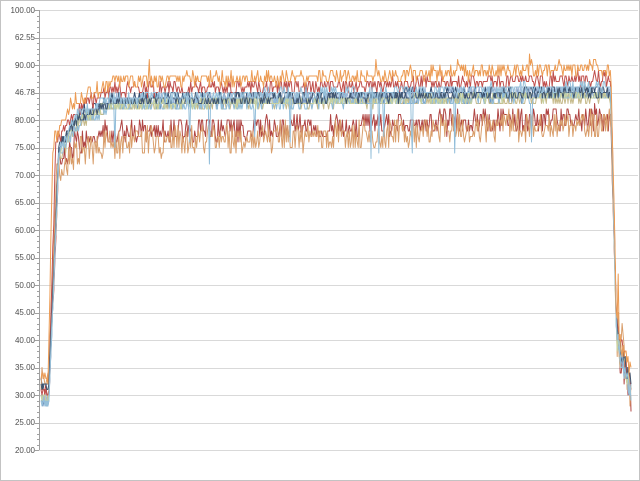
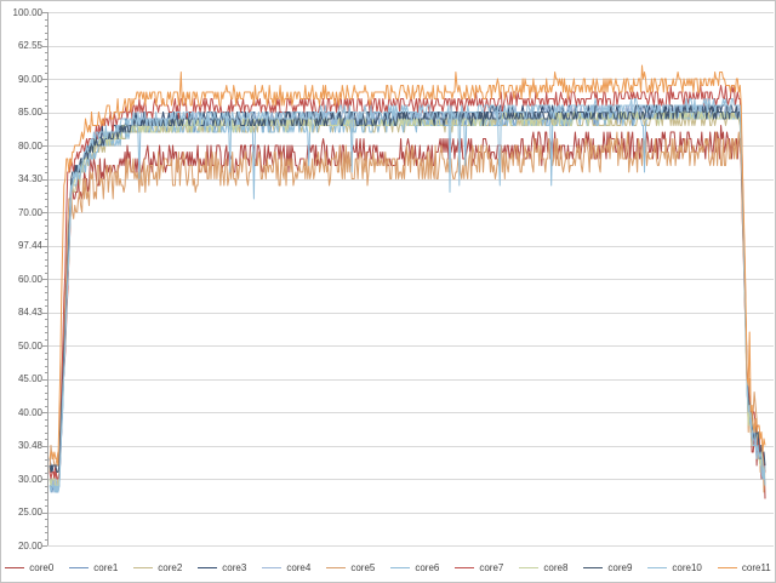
  100.00
  62.55
  90.00
- 46.78
+ 85.00
  80.00
- 75.00
+ 34.30
  70.00
- 65.00
+ 97.44
  60.00
- 55.00
+ 84.43
  50.00
  45.00
  40.00
- 35.00
+ 30.48
  30.00
  25.00
  20.00
+ core0
+ core1
+ core2
+ core3
+ core4
+ core5
+ core6
+ core7
+ core8
+ core9
+ core10
+ core11
